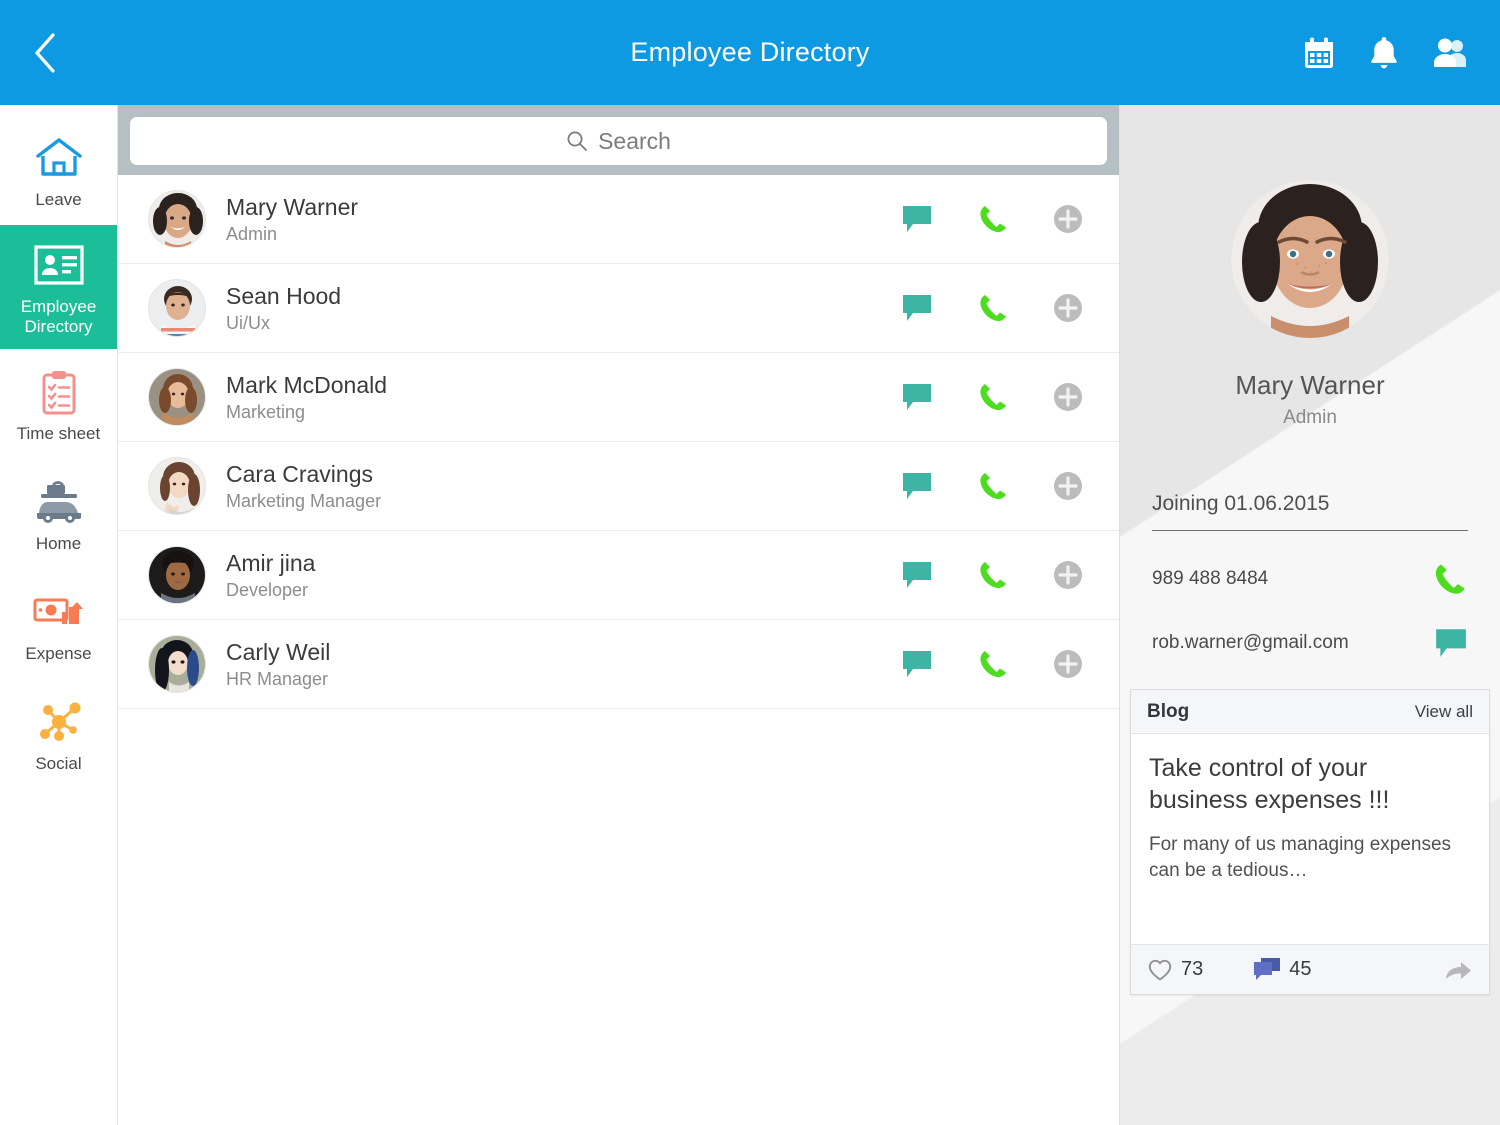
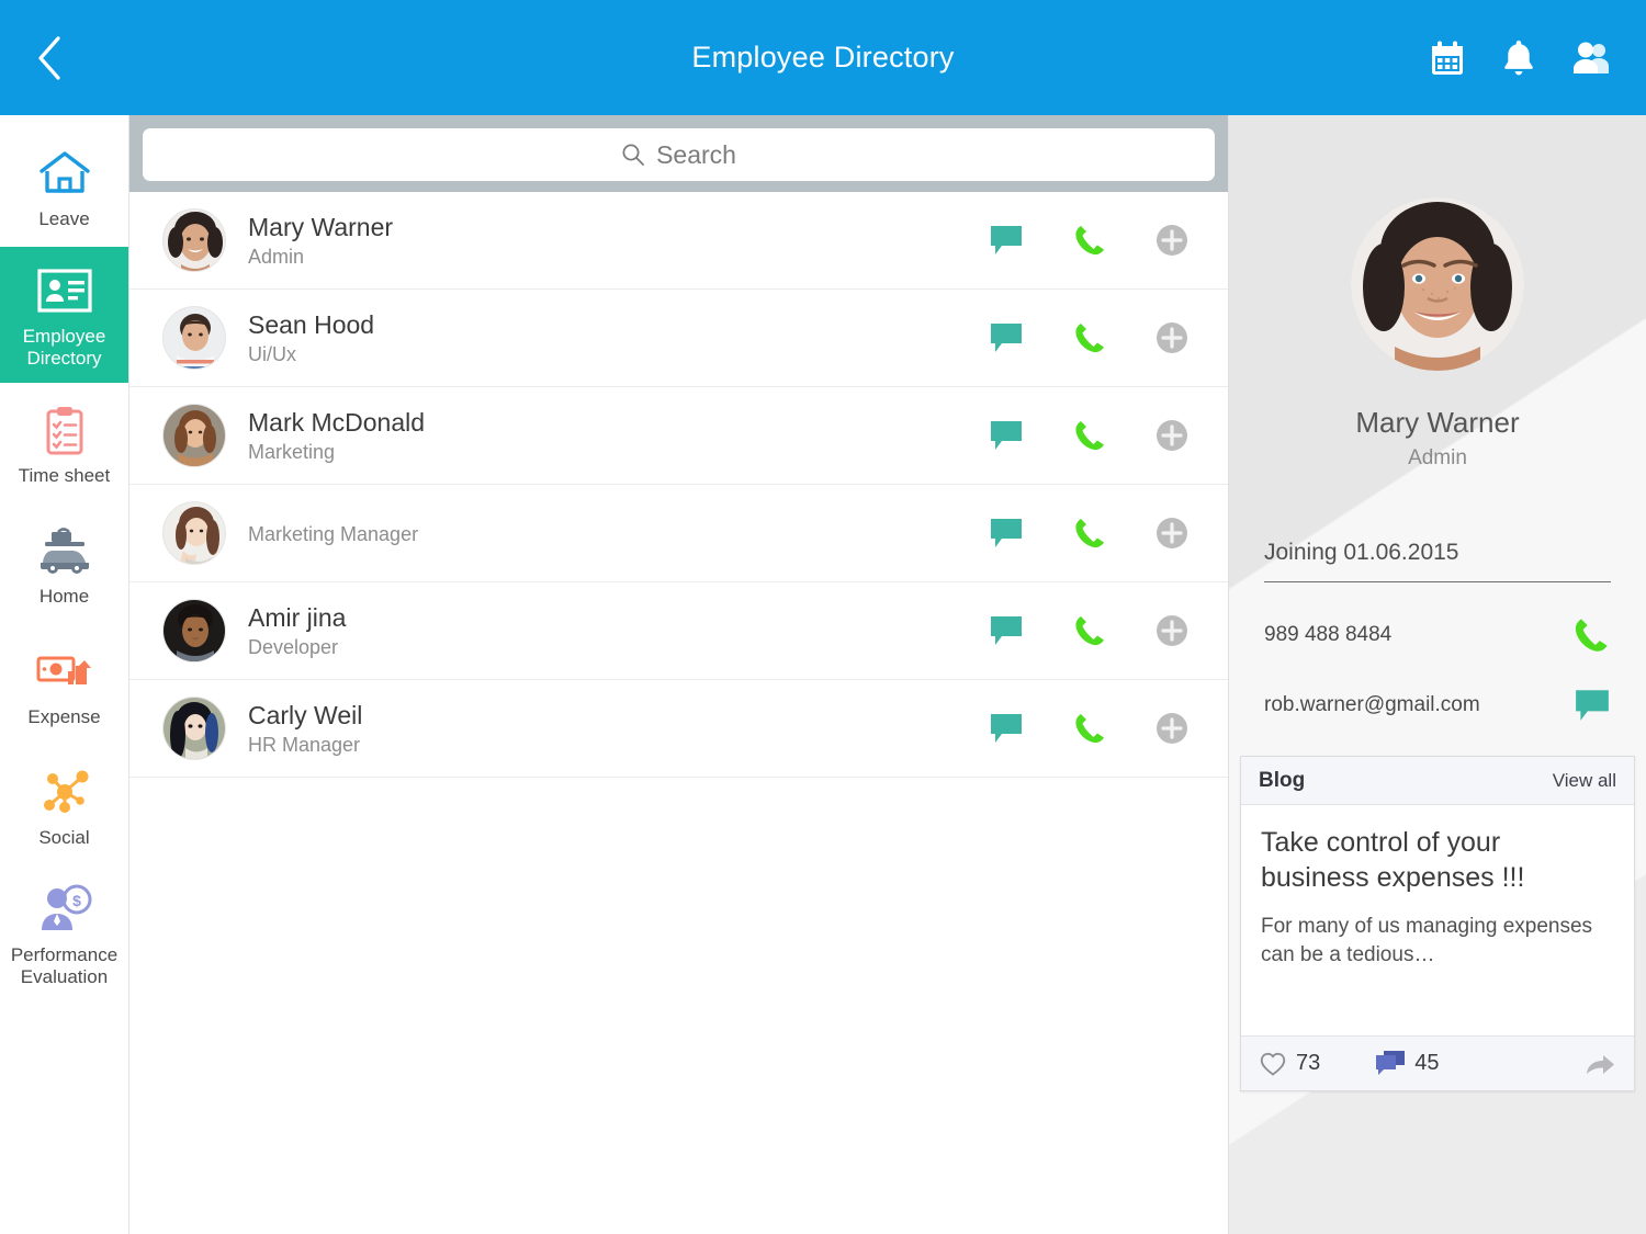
  Employee Directory
  Leave
  Employee Directory
  Time sheet
  Home
  Expense
  Social
+ $
+ Performance Evaluation
  Search
  Mary Warner
  Admin
  Sean Hood
  Ui/Ux
  Mark McDonald
  Marketing
- Cara Cravings
  Marketing Manager
  Amir jina
  Developer
  Carly Weil
  HR Manager
  Mary Warner
  Admin
  Joining 01.06.2015
  989 488 8484
  rob.warner@gmail.com
  Blog
  View all
  Take control of your business expenses !!!
  For many of us managing expenses can be a tedious…
  73
  45
